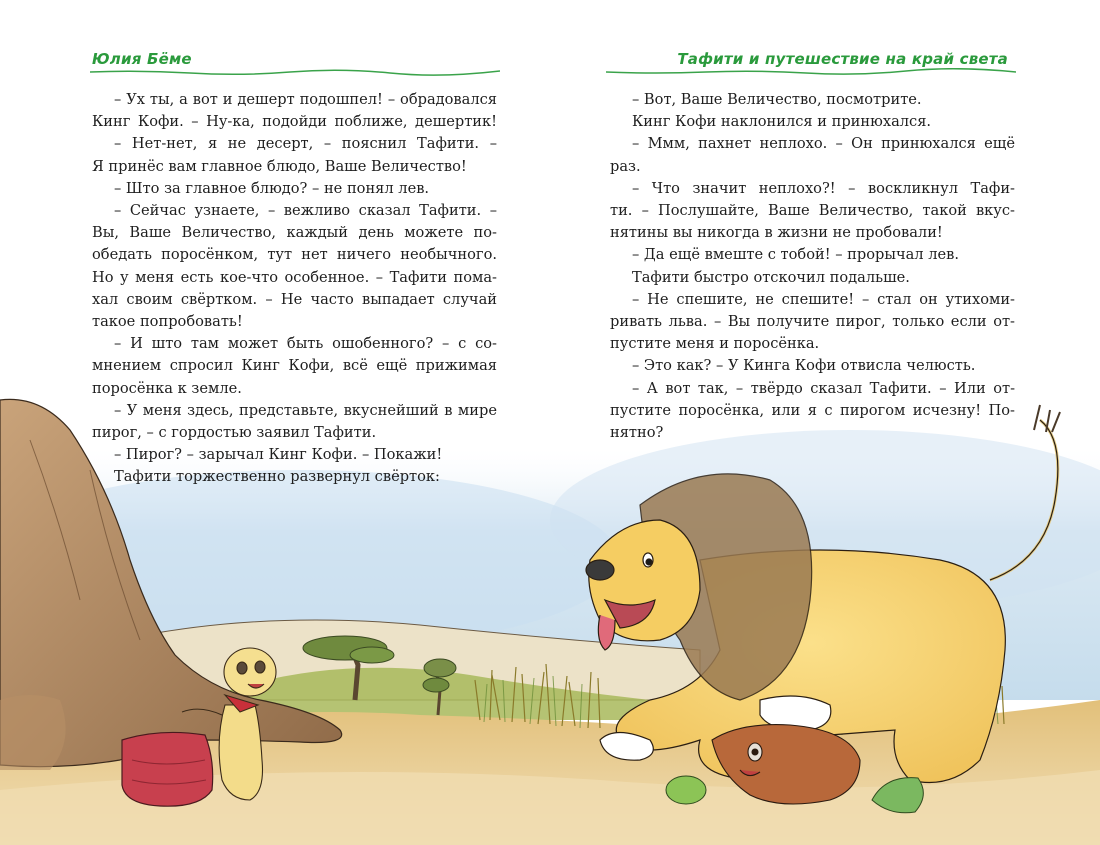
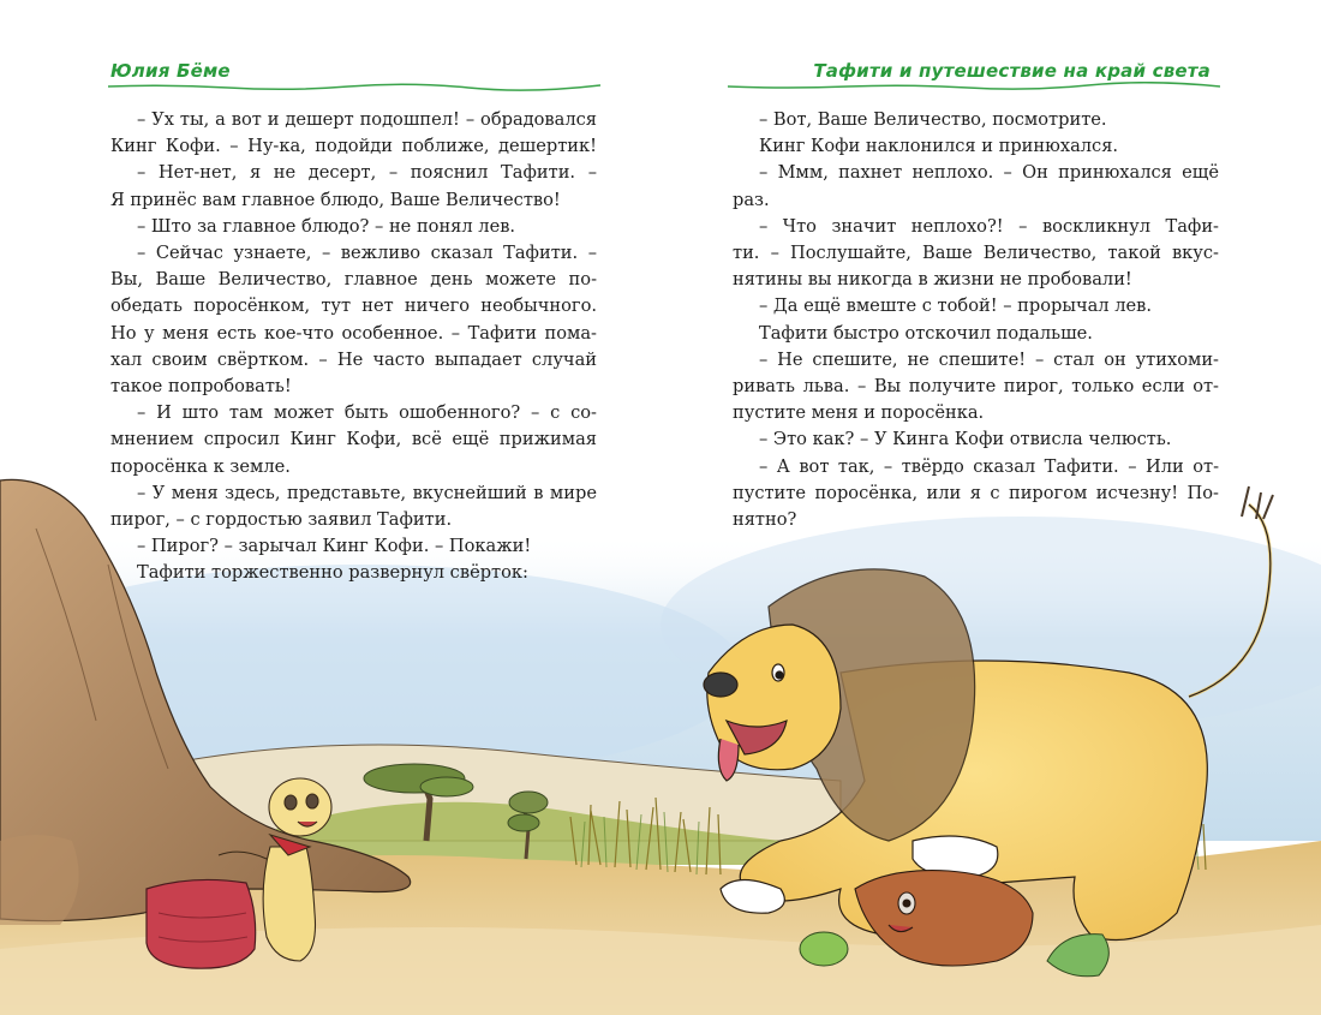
  Юлия Бёме
  – Ух ты, а вот и дешерт подошпел! – обрадовался
  Кинг Кофи. – Ну-ка, подойди поближе, дешертик!
  – Нет-нет, я не десерт, – пояснил Тафити. –
  Я принёс вам главное блюдо, Ваше Величество!
  – Што за главное блюдо? – не понял лев.
  – Сейчас узнаете, – вежливо сказал Тафити. –
- Вы, Ваше Величество, каждый день можете по-
+ Вы, Ваше Величество, главное день можете по-
  обедать поросёнком, тут нет ничего необычного.
  Но у меня есть кое-что особенное. – Тафити пома-
  хал своим свёртком. – Не часто выпадает случай
  такое попробовать!
  – И што там может быть ошобенного? – с со-
  мнением спросил Кинг Кофи, всё ещё прижимая
  поросёнка к земле.
  – У меня здесь, представьте, вкуснейший в мире
  пирог, – с гордостью заявил Тафити.
  – Пирог? – зарычал Кинг Кофи. – Покажи!
  Тафити торжественно развернул свёрток:
  Тафити и путешествие на край света
  – Вот, Ваше Величество, посмотрите.
  Кинг Кофи наклонился и принюхался.
  – Ммм, пахнет неплохо. – Он принюхался ещё
  раз.
  – Что значит неплохо?! – воскликнул Тафи-
  ти. – Послушайте, Ваше Величество, такой вкус-
  нятины вы никогда в жизни не пробовали!
  – Да ещё вмеште с тобой! – прорычал лев.
  Тафити быстро отскочил подальше.
  – Не спешите, не спешите! – стал он утихоми-
  ривать льва. – Вы получите пирог, только если от-
  пустите меня и поросёнка.
  – Это как? – У Кинга Кофи отвисла челюсть.
  – А вот так, – твёрдо сказал Тафити. – Или от-
  пустите поросёнка, или я с пирогом исчезну! По-
  нятно?
